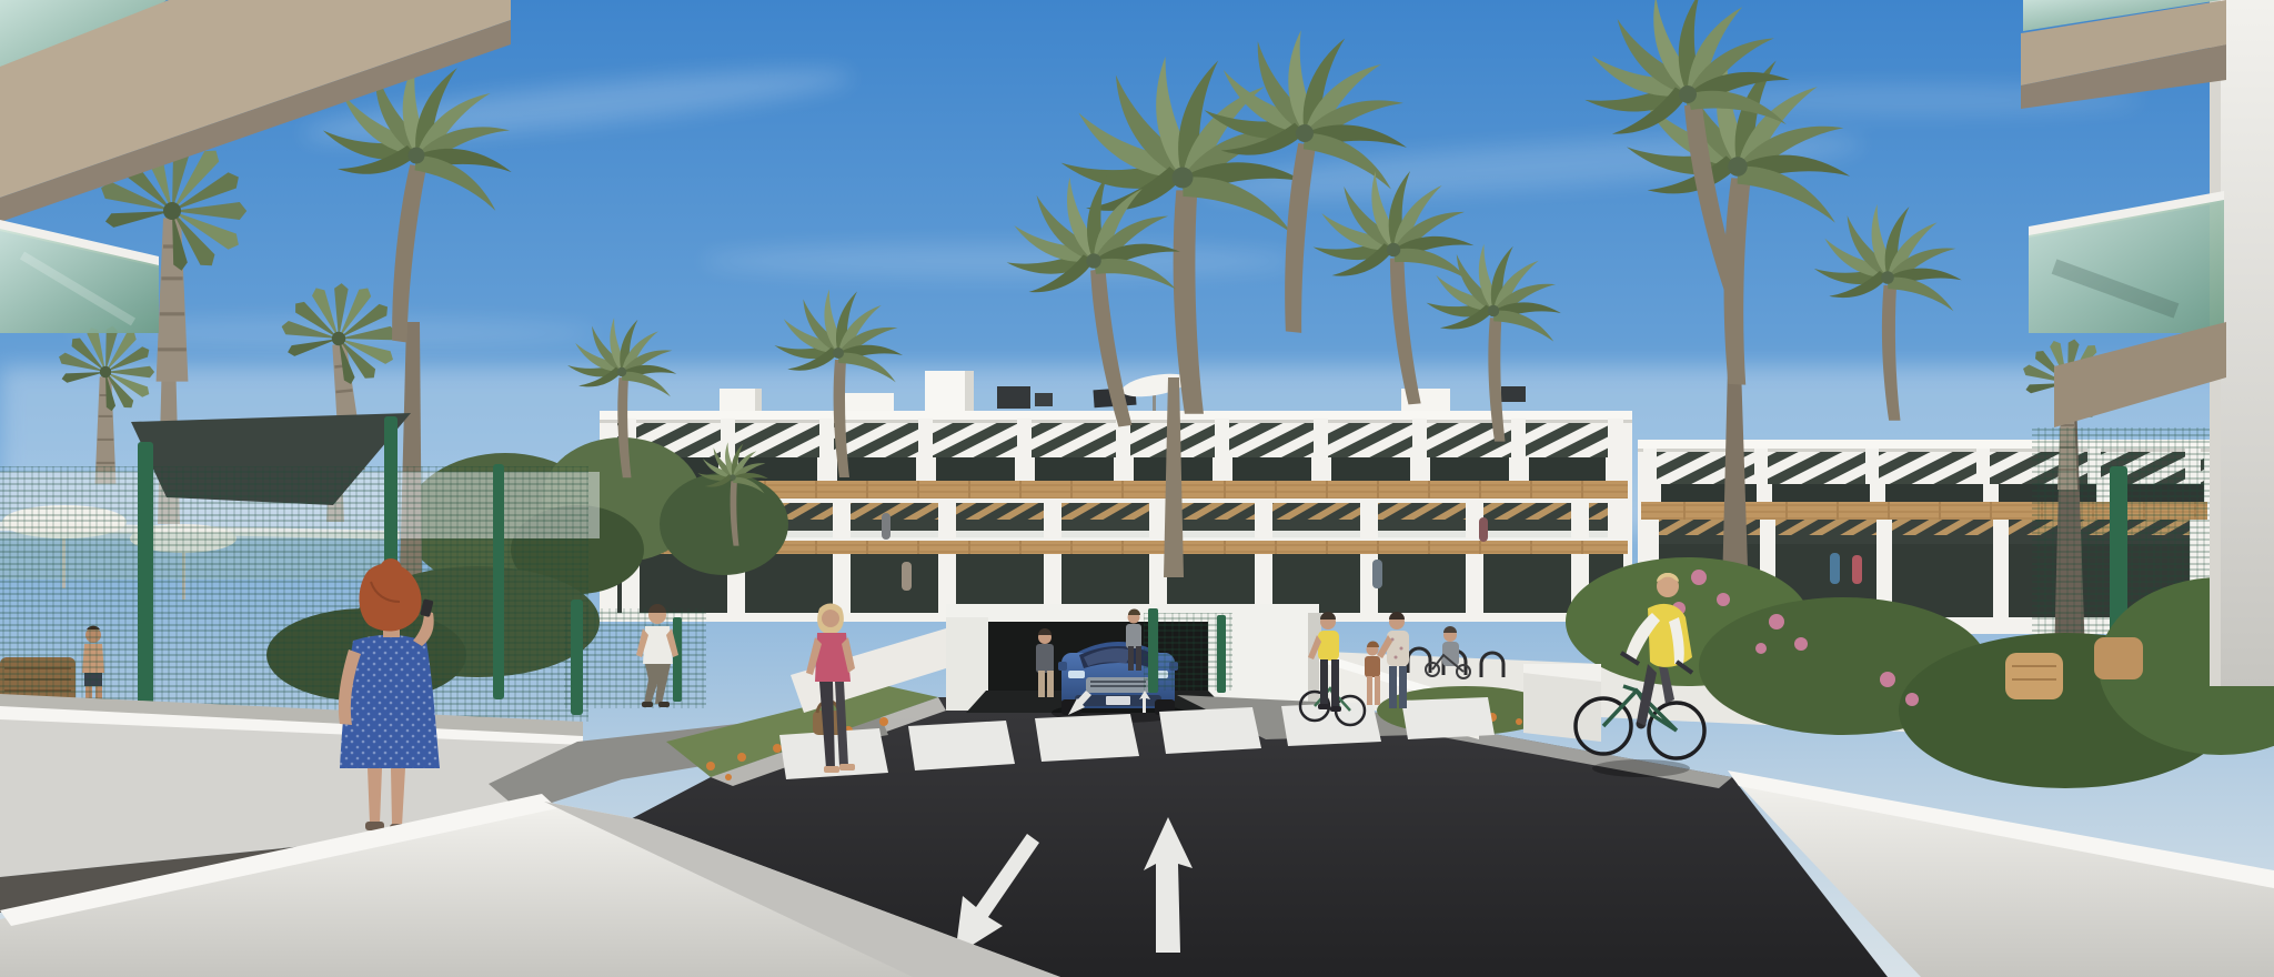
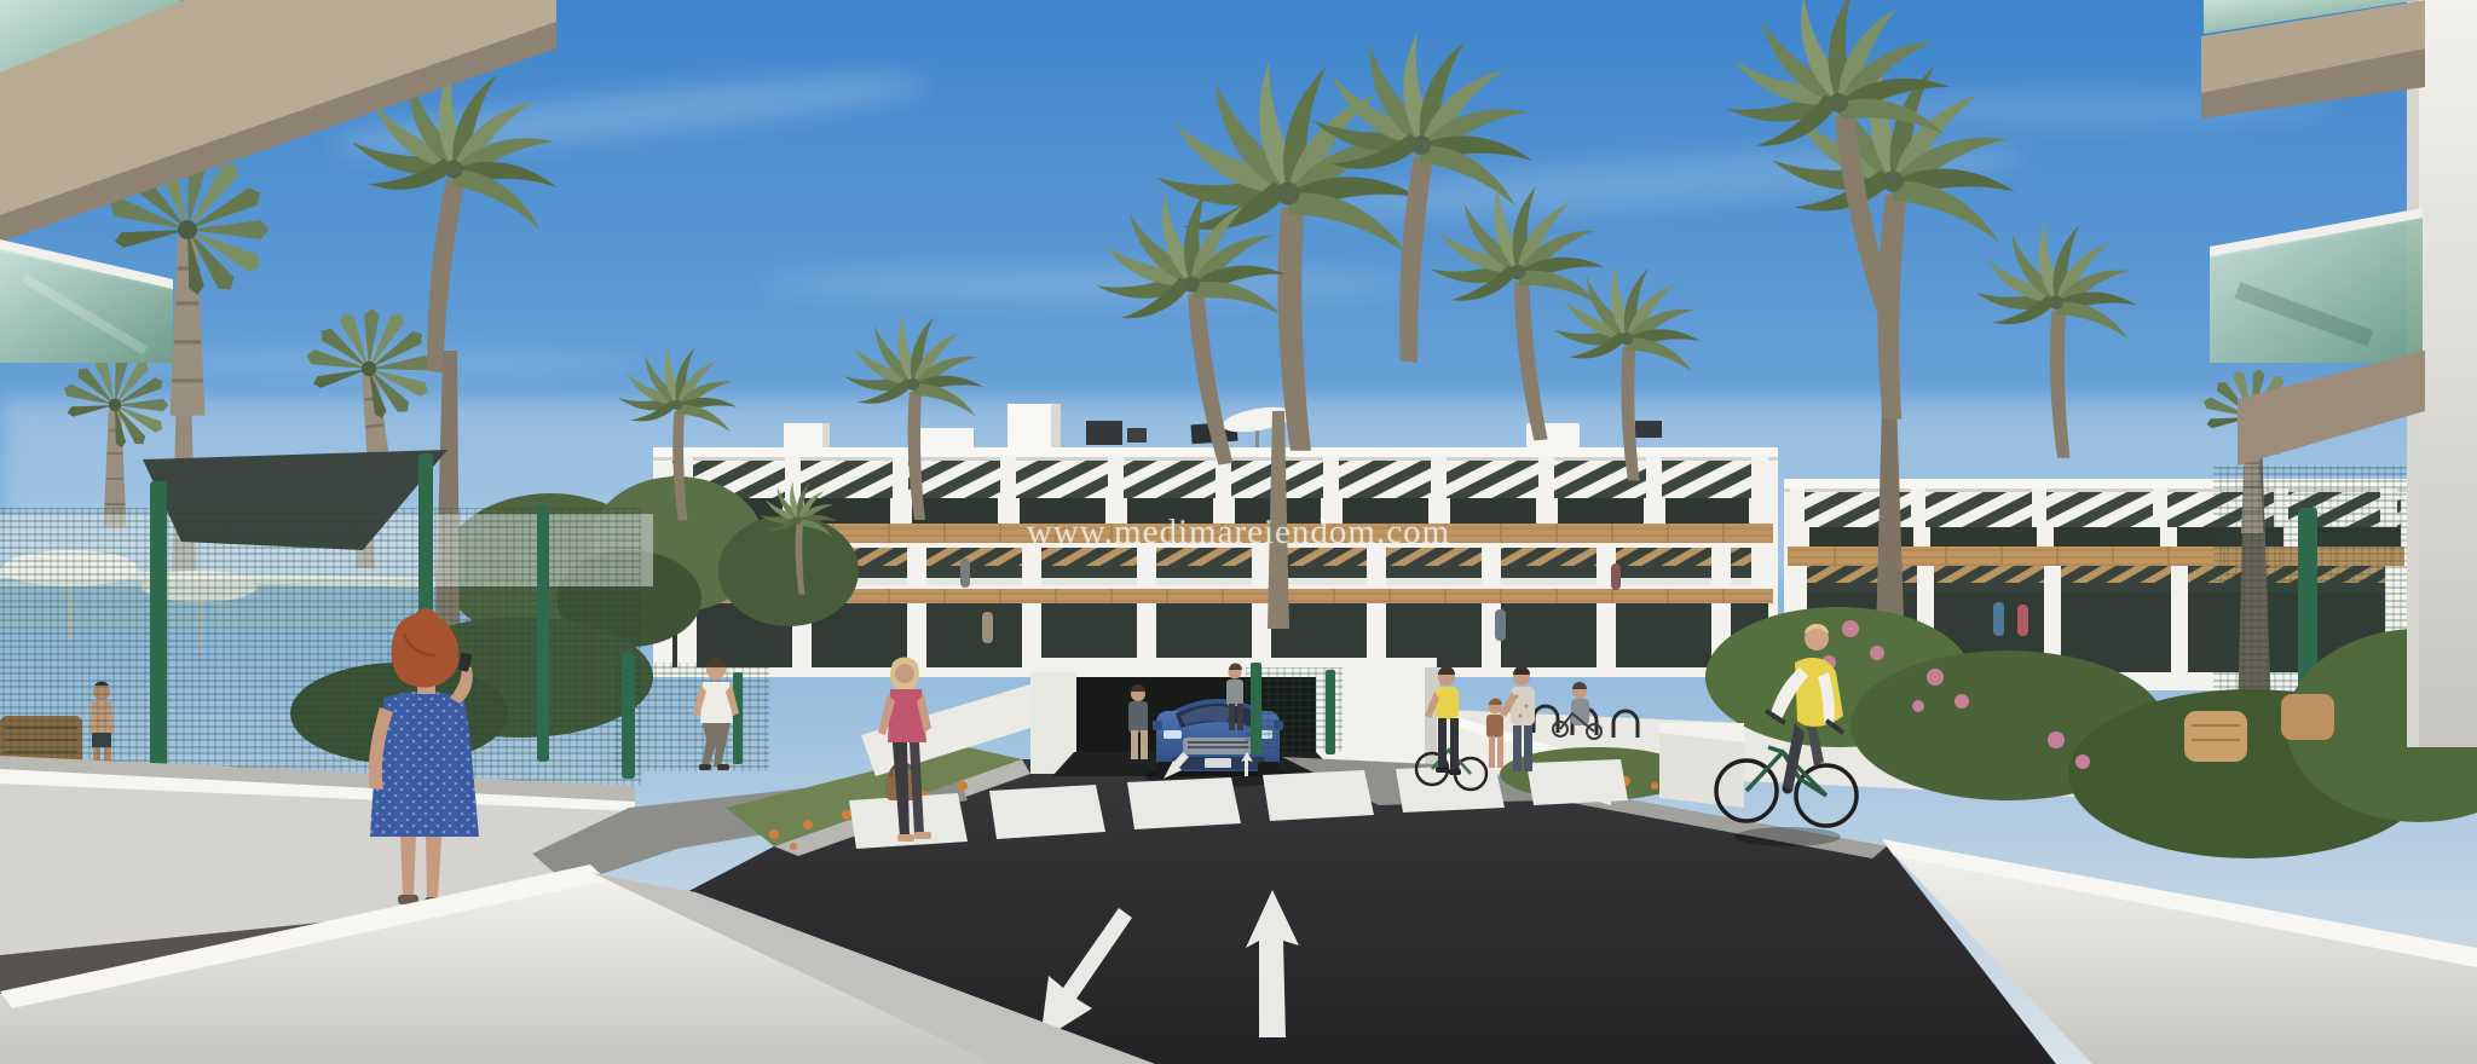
+ www.medimareiendom.com
